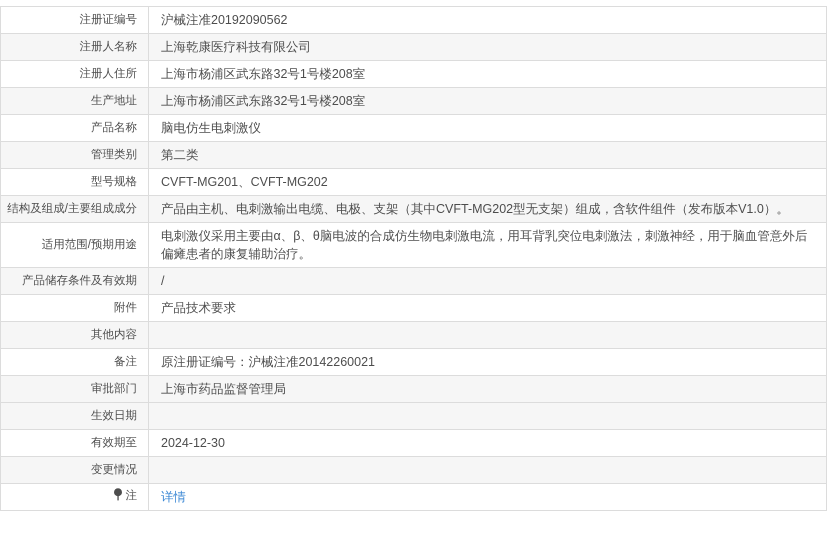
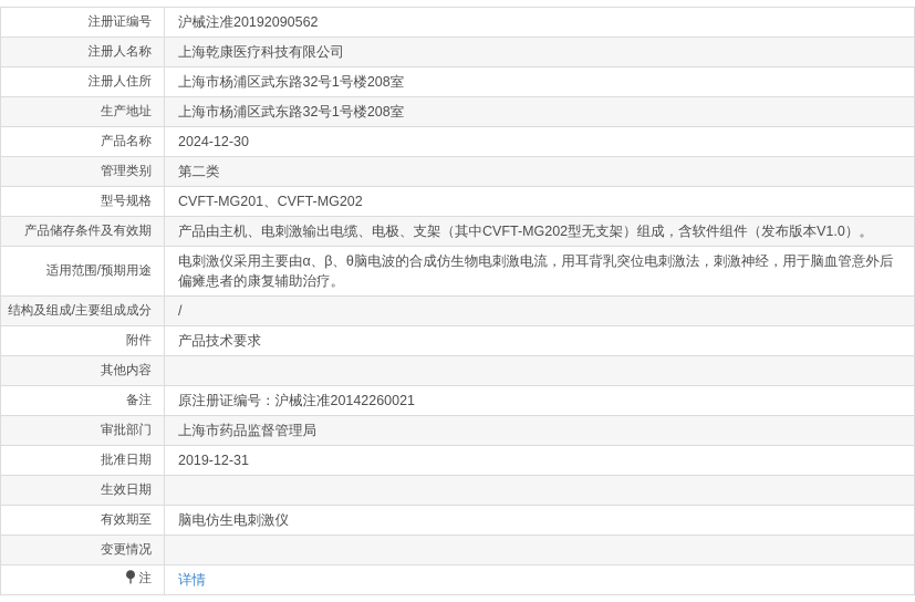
  注册证编号	沪械注准20192090562
  注册人名称	上海乾康医疗科技有限公司
  注册人住所	上海市杨浦区武东路32号1号楼208室
  生产地址	上海市杨浦区武东路32号1号楼208室
- 产品名称	脑电仿生电刺激仪
+ 产品名称	2024-12-30
  管理类别	第二类
  型号规格	CVFT-MG201、CVFT-MG202
- 结构及组成/主要组成成分	产品由主机、电刺激输出电缆、电极、支架（其中CVFT-MG202型无支架）组成，含软件组件（发布版本V1.0）。
+ 产品储存条件及有效期	产品由主机、电刺激输出电缆、电极、支架（其中CVFT-MG202型无支架）组成，含软件组件（发布版本V1.0）。
  适用范围/预期用途	电刺激仪采用主要由α、β、θ脑电波的合成仿生物电刺激电流，用耳背乳突位电刺激法，刺激神经，用于脑血管意外后偏瘫患者的康复辅助治疗。
- 产品储存条件及有效期	/
+ 结构及组成/主要组成成分	/
  附件	产品技术要求
  其他内容
  备注	原注册证编号：沪械注准20142260021
  审批部门	上海市药品监督管理局
+ 批准日期	2019-12-31
  生效日期
- 有效期至	2024-12-30
+ 有效期至	脑电仿生电刺激仪
  变更情况
  注	详情
